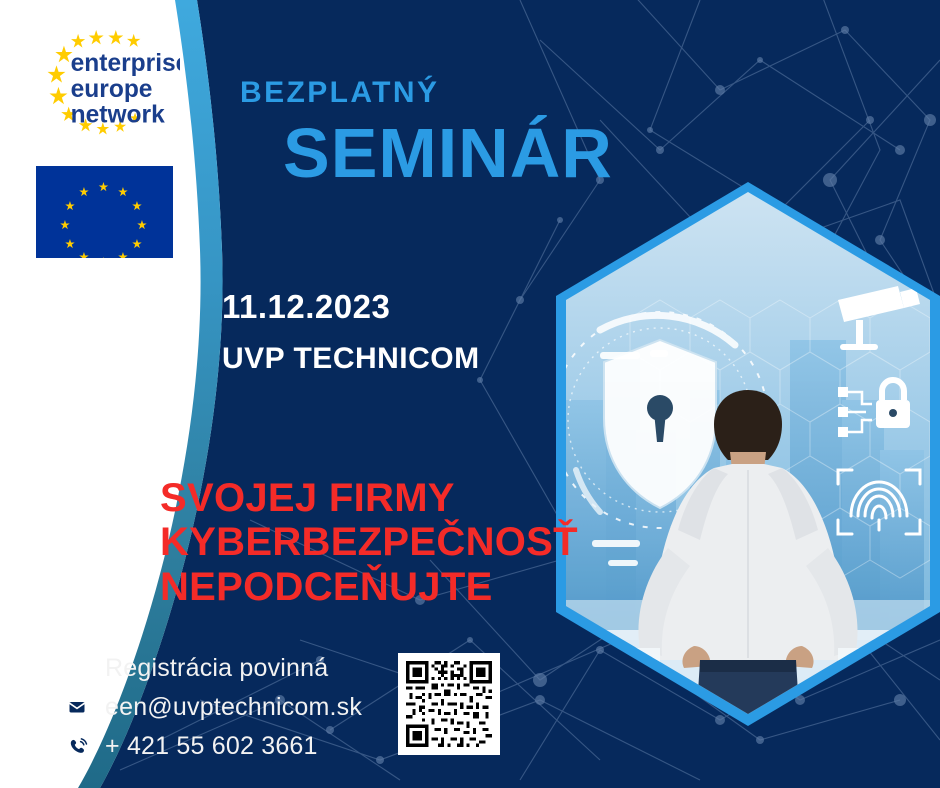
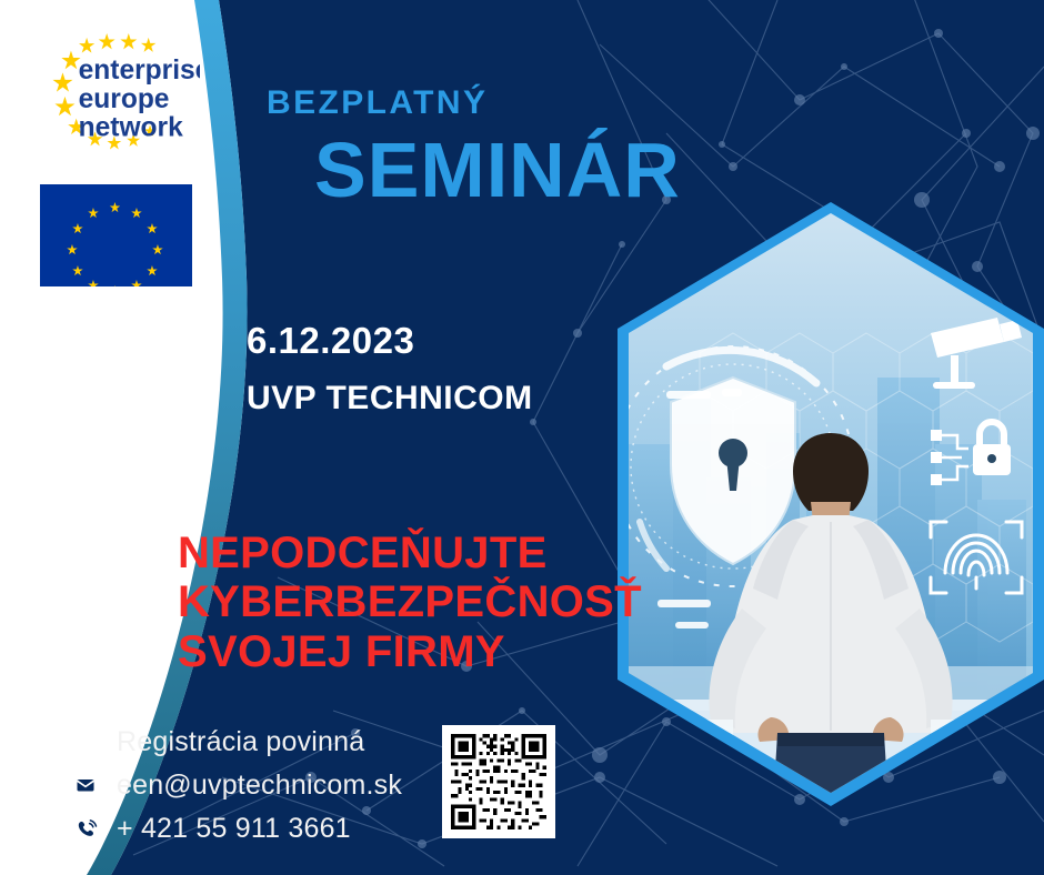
  enterpris
  europe
  network
  BEZPLATNÝ
  SEMINÁR
- 11.12.2023
+ 6.12.2023
  UVP TECHNICOM
- SVOJEJ FIRMY
+ NEPODCEŇUJTE
  KYBERBEZPEČNOSŤ
- NEPODCEŇUJTE
+ SVOJEJ FIRMY
  Registrácia povinná
  een@uvptechnicom.sk
- + 421 55 602 3661
+ + 421 55 911 3661
